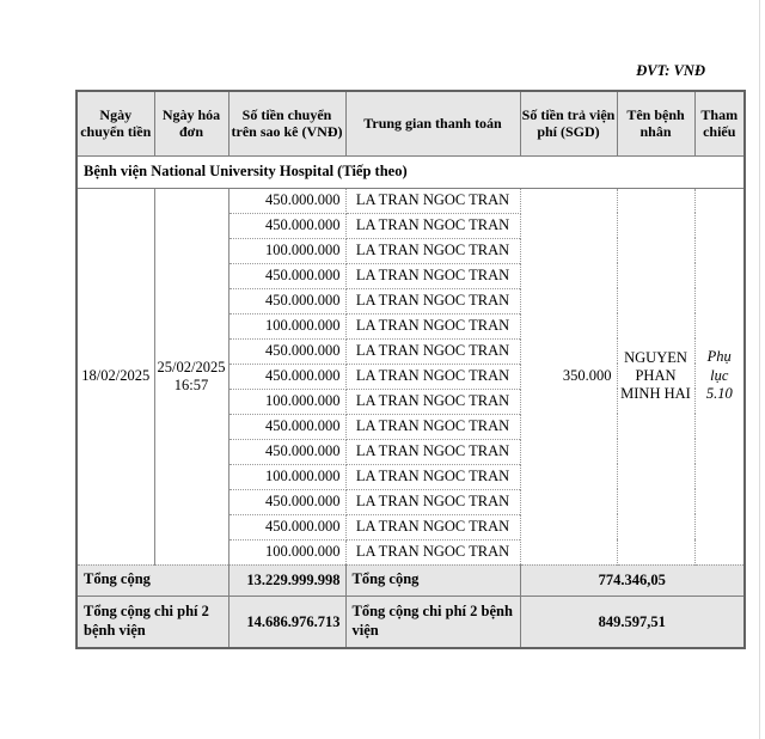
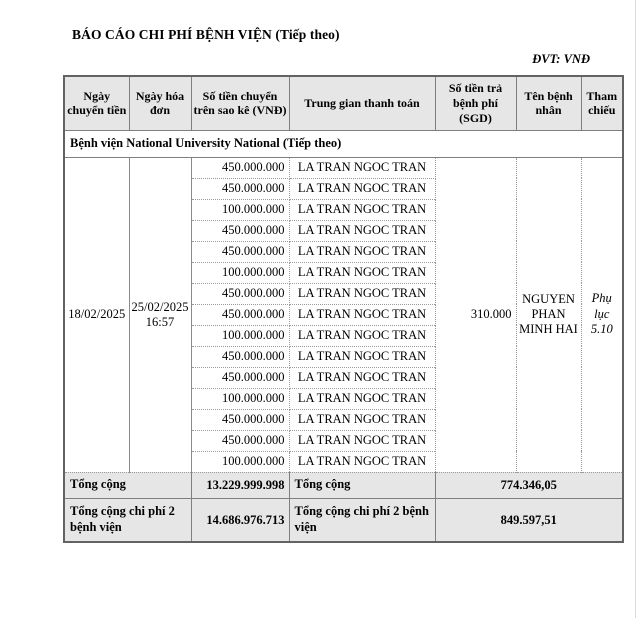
+ BÁO CÁO CHI PHÍ BỆNH VIỆN (Tiếp theo)
  ĐVT: VNĐ
- Ngày chuyển tiền	Ngày hóa đơn	Số tiền chuyển trên sao kê (VNĐ)	Trung gian thanh toán	Số tiền trả viện phí (SGD)	Tên bệnh nhân	Tham chiếu
+ Ngày chuyển tiền	Ngày hóa đơn	Số tiền chuyển trên sao kê (VNĐ)	Trung gian thanh toán	Số tiền trả bệnh phí (SGD)	Tên bệnh nhân	Tham chiếu
- Bệnh viện National University Hospital (Tiếp theo)
+ Bệnh viện National University National (Tiếp theo)
- 18/02/2025	25/02/2025 16:57	450.000.000	LA TRAN NGOC TRAN	350.000	NGUYEN PHAN MINH HAI	Phụ lục 5.10
+ 18/02/2025	25/02/2025 16:57	450.000.000	LA TRAN NGOC TRAN	310.000	NGUYEN PHAN MINH HAI	Phụ lục 5.10
  450.000.000	LA TRAN NGOC TRAN
  100.000.000	LA TRAN NGOC TRAN
  450.000.000	LA TRAN NGOC TRAN
  450.000.000	LA TRAN NGOC TRAN
  100.000.000	LA TRAN NGOC TRAN
  450.000.000	LA TRAN NGOC TRAN
  450.000.000	LA TRAN NGOC TRAN
  100.000.000	LA TRAN NGOC TRAN
  450.000.000	LA TRAN NGOC TRAN
  450.000.000	LA TRAN NGOC TRAN
  100.000.000	LA TRAN NGOC TRAN
  450.000.000	LA TRAN NGOC TRAN
  450.000.000	LA TRAN NGOC TRAN
  100.000.000	LA TRAN NGOC TRAN
  Tổng cộng	13.229.999.998	Tổng cộng	774.346,05
  Tổng cộng chi phí 2 bệnh viện	14.686.976.713	Tổng cộng chi phí 2 bệnh viện	849.597,51
